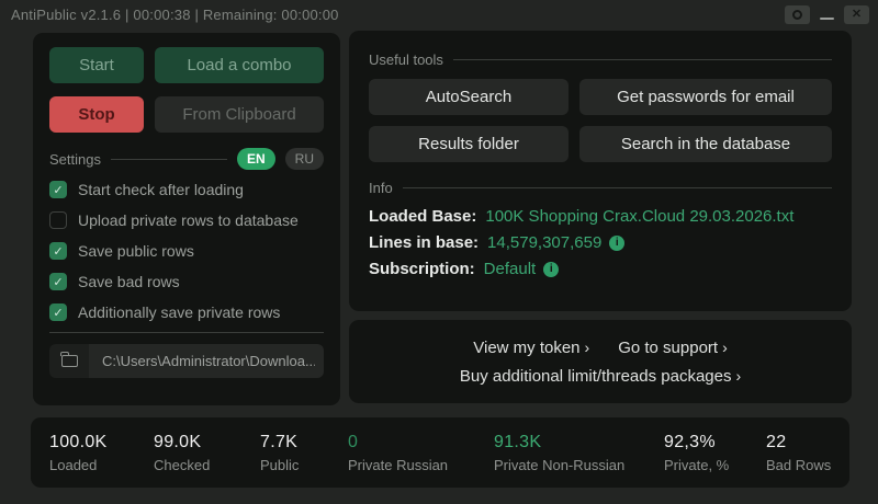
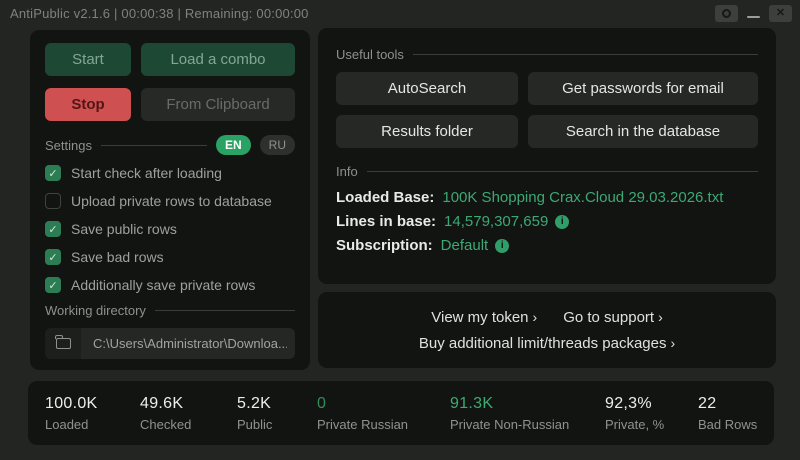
  AntiPublic v2.1.6 | 00:00:38 | Remaining: 00:00:00
  ✕
  Start
  Load a combo
  Stop
  From Clipboard
  Settings
  EN
  RU
  ✓
  Start check after loading
  Upload private rows to database
  ✓
  Save public rows
  ✓
  Save bad rows
  ✓
  Additionally save private rows
+ Working directory
  C:\Users\Administrator\Downloa...
  Useful tools
  AutoSearch
  Get passwords for email
  Results folder
  Search in the database
  Info
  Loaded Base:
  100K Shopping Crax.Cloud 29.03.2026.txt
  Lines in base:
  14,579,307,659
  i
  Subscription:
  Default
  i
  View my token ›
  Go to support ›
  Buy additional limit/threads packages ›
  100.0K
  Loaded
- 99.0K
+ 49.6K
  Checked
- 7.7K
+ 5.2K
  Public
  0
  Private Russian
  91.3K
  Private Non-Russian
  92,3%
  Private, %
  22
  Bad Rows
